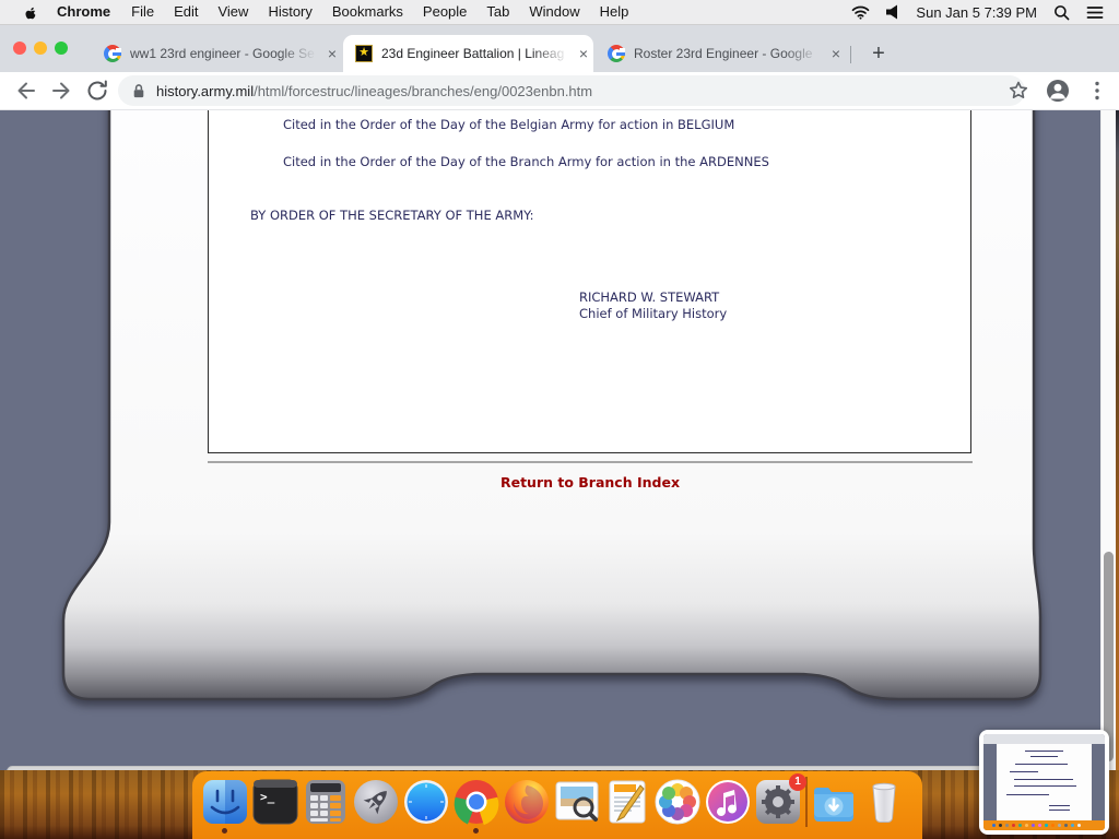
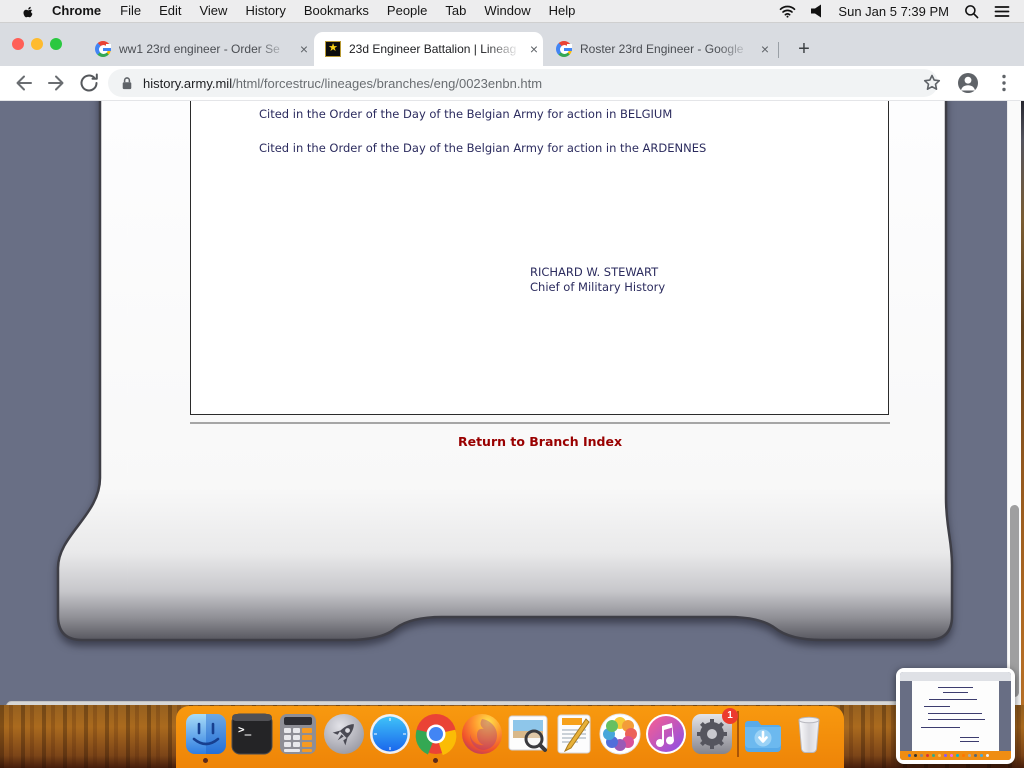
  Chrome
  File
  Edit
  View
  History
  Bookmarks
  People
  Tab
  Window
  Help
  Sun Jan 5 7:39 PM
- ww1 23rd engineer - Google Se
+ ww1 23rd engineer - Order Se
  ×
  ★
  23d Engineer Battalion | Lineag
  ×
  Roster 23rd Engineer - Google
  ×
  +
  history.army.mil
  /html/forcestruc/lineages/branches/eng/0023enbn.htm
  Cited in the Order of the Day of the Belgian Army for action in BELGIUM
- Cited in the Order of the Day of the Branch Army for action in the ARDENNES
+ Cited in the Order of the Day of the Belgian Army for action in the ARDENNES
- BY ORDER OF THE SECRETARY OF THE ARMY:
  RICHARD W. STEWART
  Chief of Military History
  Return to Branch Index
  >_
  1
